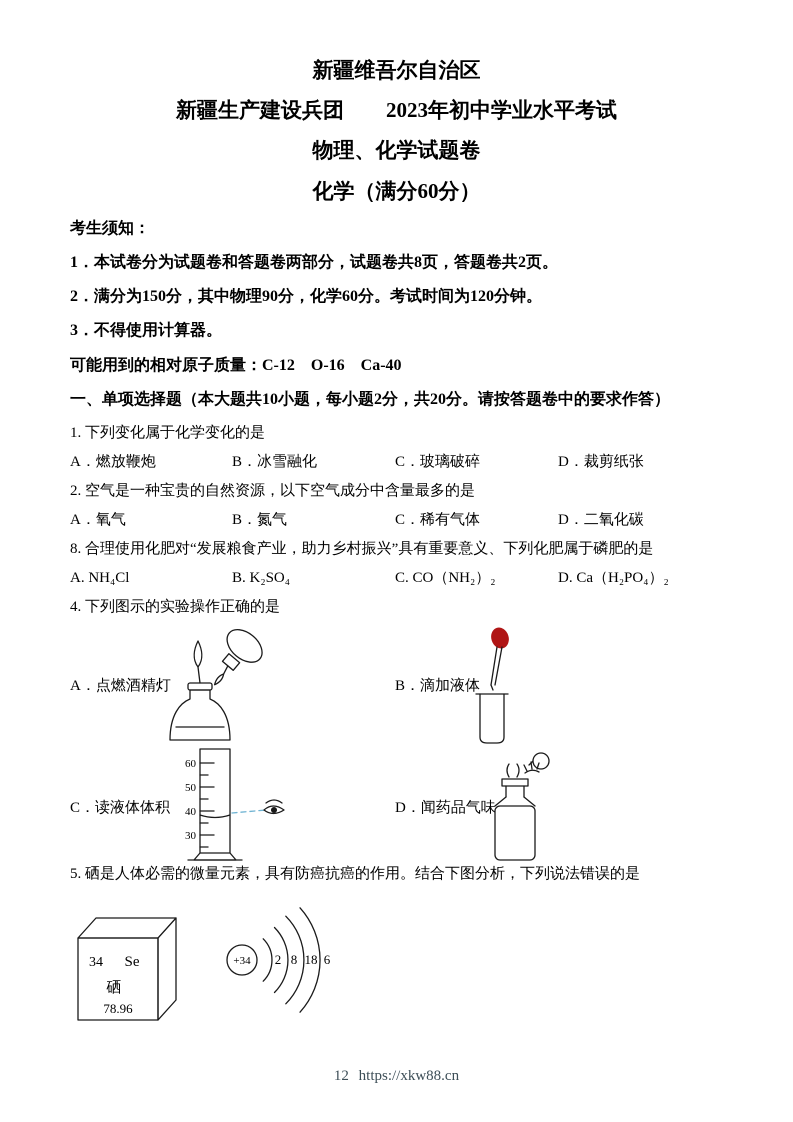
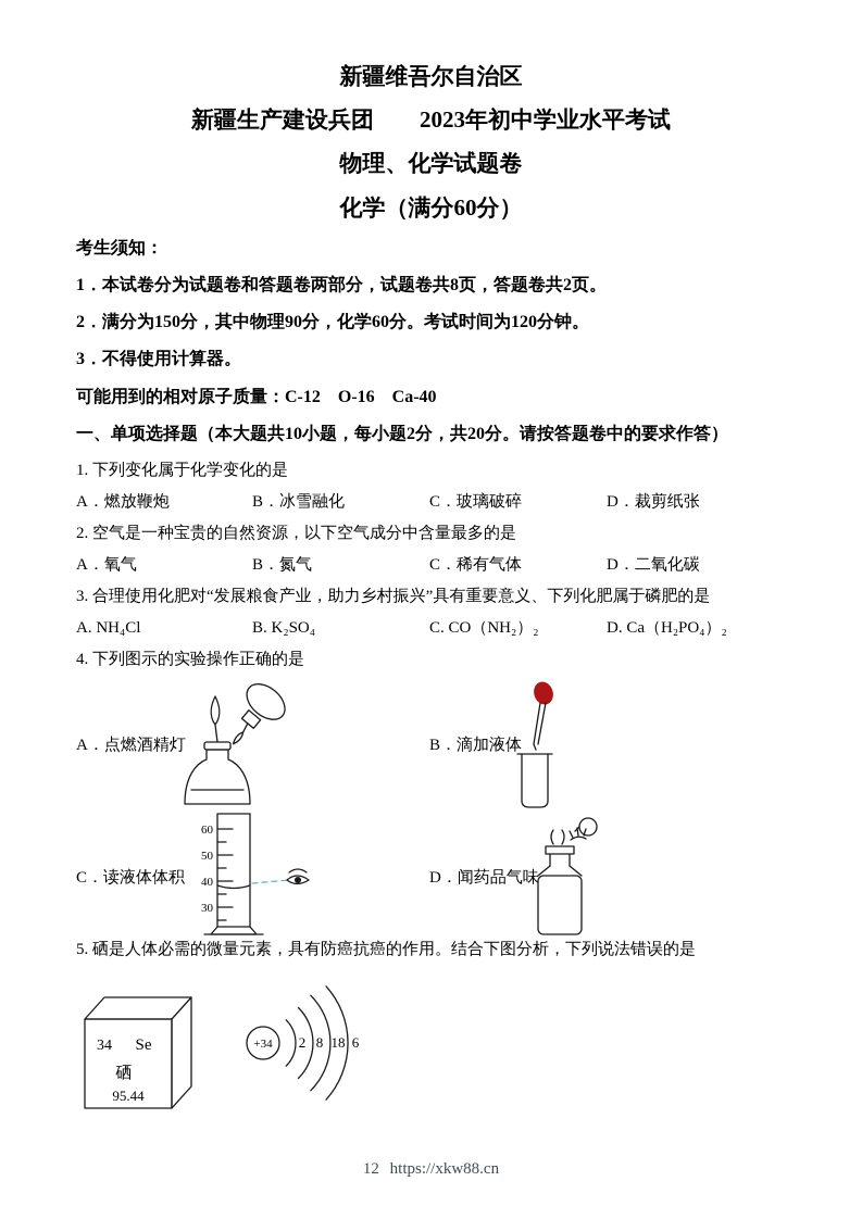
  新疆维吾尔自治区
  新疆生产建设兵团 2023年初中学业水平考试
  物理、化学试题卷
  化学（满分60分）
  考生须知：
  1．本试卷分为试题卷和答题卷两部分，试题卷共8页，答题卷共2页。
  2．满分为150分，其中物理90分，化学60分。考试时间为120分钟。
  3．不得使用计算器。
  可能用到的相对原子质量：C-12 O-16 Ca-40
  一、单项选择题（本大题共10小题，每小题2分，共20分。请按答题卷中的要求作答）
  1. 下列变化属于化学变化的是
  A．燃放鞭炮
  B．冰雪融化
  C．玻璃破碎
  D．裁剪纸张
  2. 空气是一种宝贵的自然资源，以下空气成分中含量最多的是
  A．氧气
  B．氮气
  C．稀有气体
  D．二氧化碳
- 8. 合理使用化肥对“发展粮食产业，助力乡村振兴”具有重要意义、下列化肥属于磷肥的是
+ 3. 合理使用化肥对“发展粮食产业，助力乡村振兴”具有重要意义、下列化肥属于磷肥的是
  A. NH₄Cl
  B. K₂SO₄
  C. CO（NH₂）₂
  D. Ca（H₂PO₄）₂
  4. 下列图示的实验操作正确的是
  A．点燃酒精灯
  B．滴加液体
  C．读液体体积
  60
  50
  40
  30
  D．闻药品气味
  5. 硒是人体必需的微量元素，具有防癌抗癌的作用。结合下图分析，下列说法错误的是
  34
  Se
  硒
- 78.96
+ 95.44
  +34
  2
  8
  18
  6
  12 https://xkw88.cn
